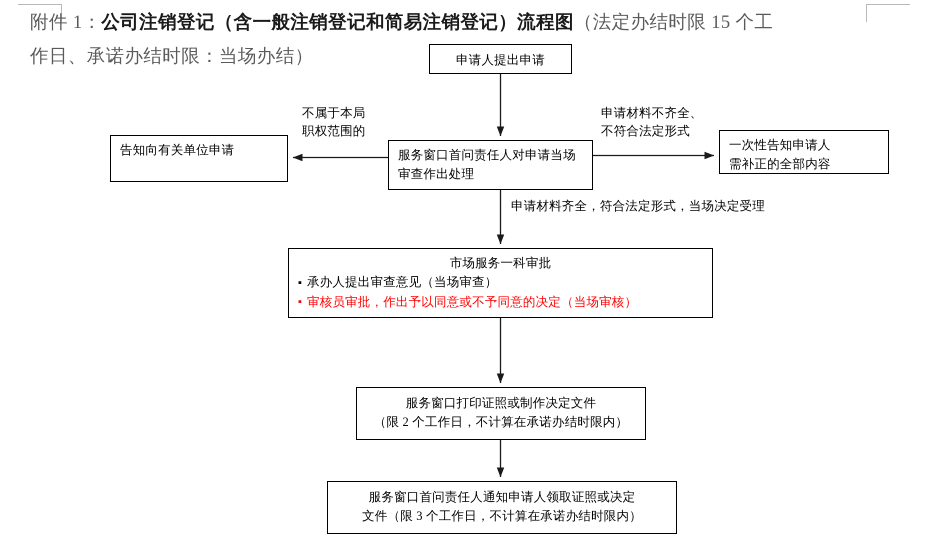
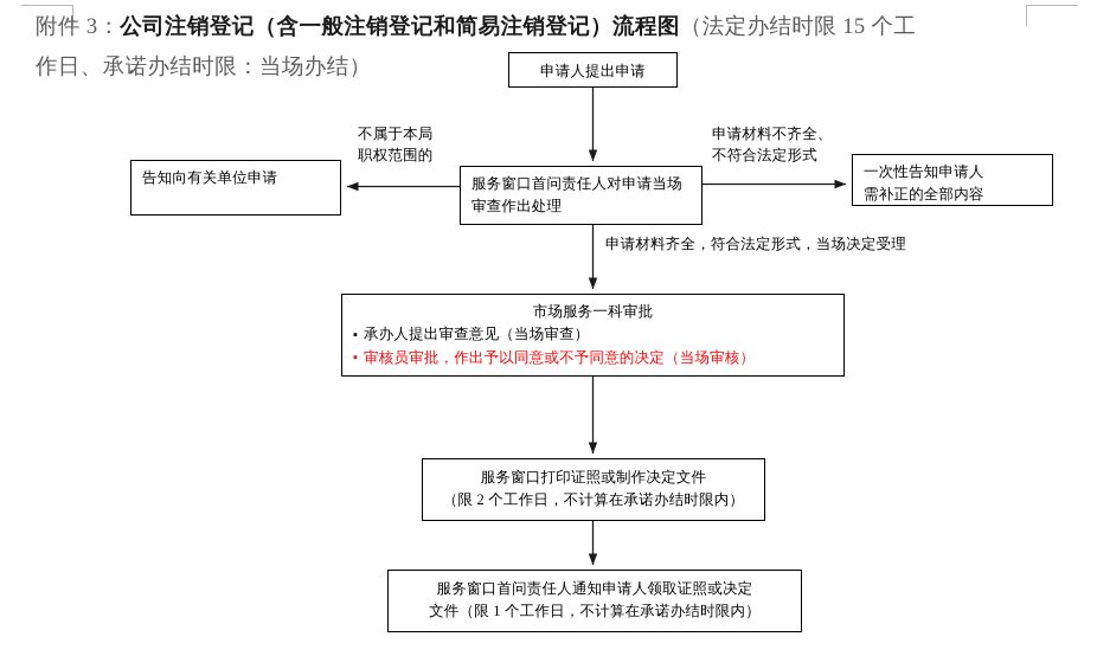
- 附件 1：公司注销登记（含一般注销登记和简易注销登记）流程图（法定办结时限 15 个工
+ 附件 3：公司注销登记（含一般注销登记和简易注销登记）流程图（法定办结时限 15 个工
  作日、承诺办结时限：当场办结）
  申请人提出申请
  服务窗口首问责任人对申请当场
  审查作出处理
  告知向有关单位申请
  一次性告知申请人
  需补正的全部内容
  市场服务一科审批
  ▪ 承办人提出审查意见（当场审查）
  ▪ 审核员审批，作出予以同意或不予同意的决定（当场审核）
  服务窗口打印证照或制作决定文件
  （限 2 个工作日，不计算在承诺办结时限内）
  服务窗口首问责任人通知申请人领取证照或决定
- 文件（限 3 个工作日，不计算在承诺办结时限内）
+ 文件（限 1 个工作日，不计算在承诺办结时限内）
  不属于本局
  职权范围的
  申请材料不齐全、
  不符合法定形式
  申请材料齐全，符合法定形式，当场决定受理
